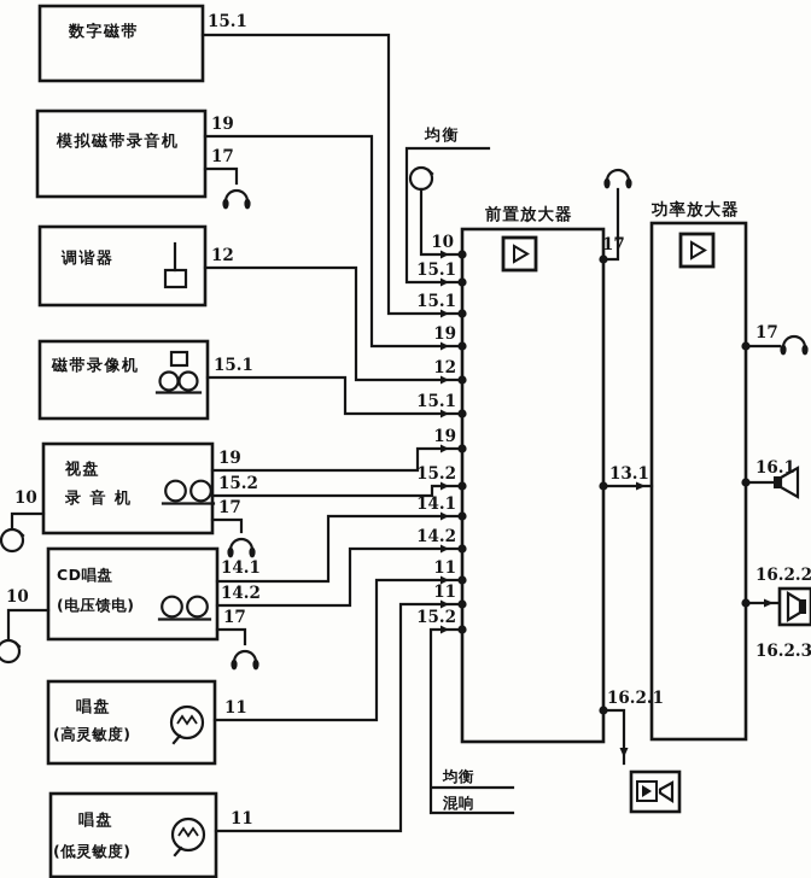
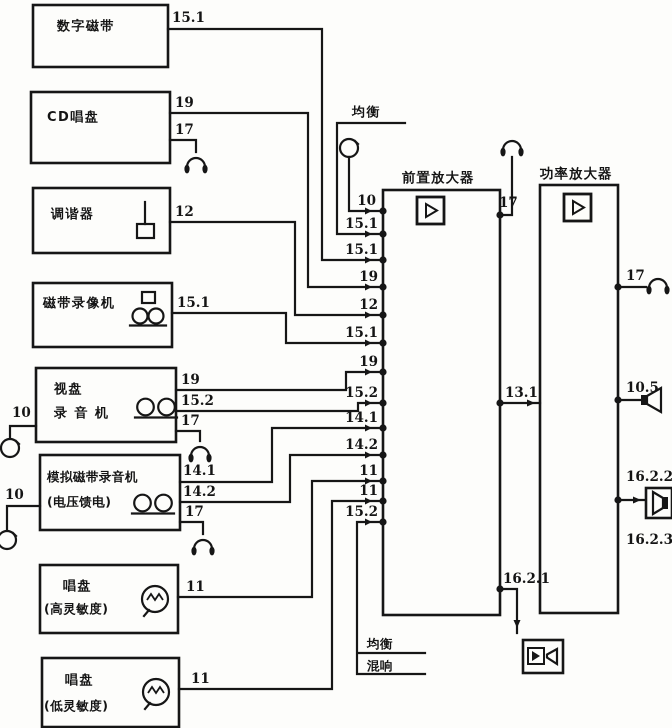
  数字磁带
- 模拟磁带录音机
+ CD唱盘
  调谐器
  磁带录像机
  视盘
  录 音 机
- CD唱盘
+ 模拟磁带录音机
  (电压馈电)
  唱盘
  (高灵敏度)
  唱盘
  (低灵敏度)
  前置放大器
  功率放大器
  15.1
  19
  17
  12
  15.1
  19
  15.2
  17
  10
  14.1
  14.2
  17
  10
  11
  11
  10
  15.1
  15.1
  19
  12
  15.1
  19
  15.2
  14.1
  14.2
  11
  11
  15.2
  17
  13.1
  16.2.1
  17
- 16.1
+ 10.5
  16.2.2
  16.2.3
  均衡
  均衡
  混响
